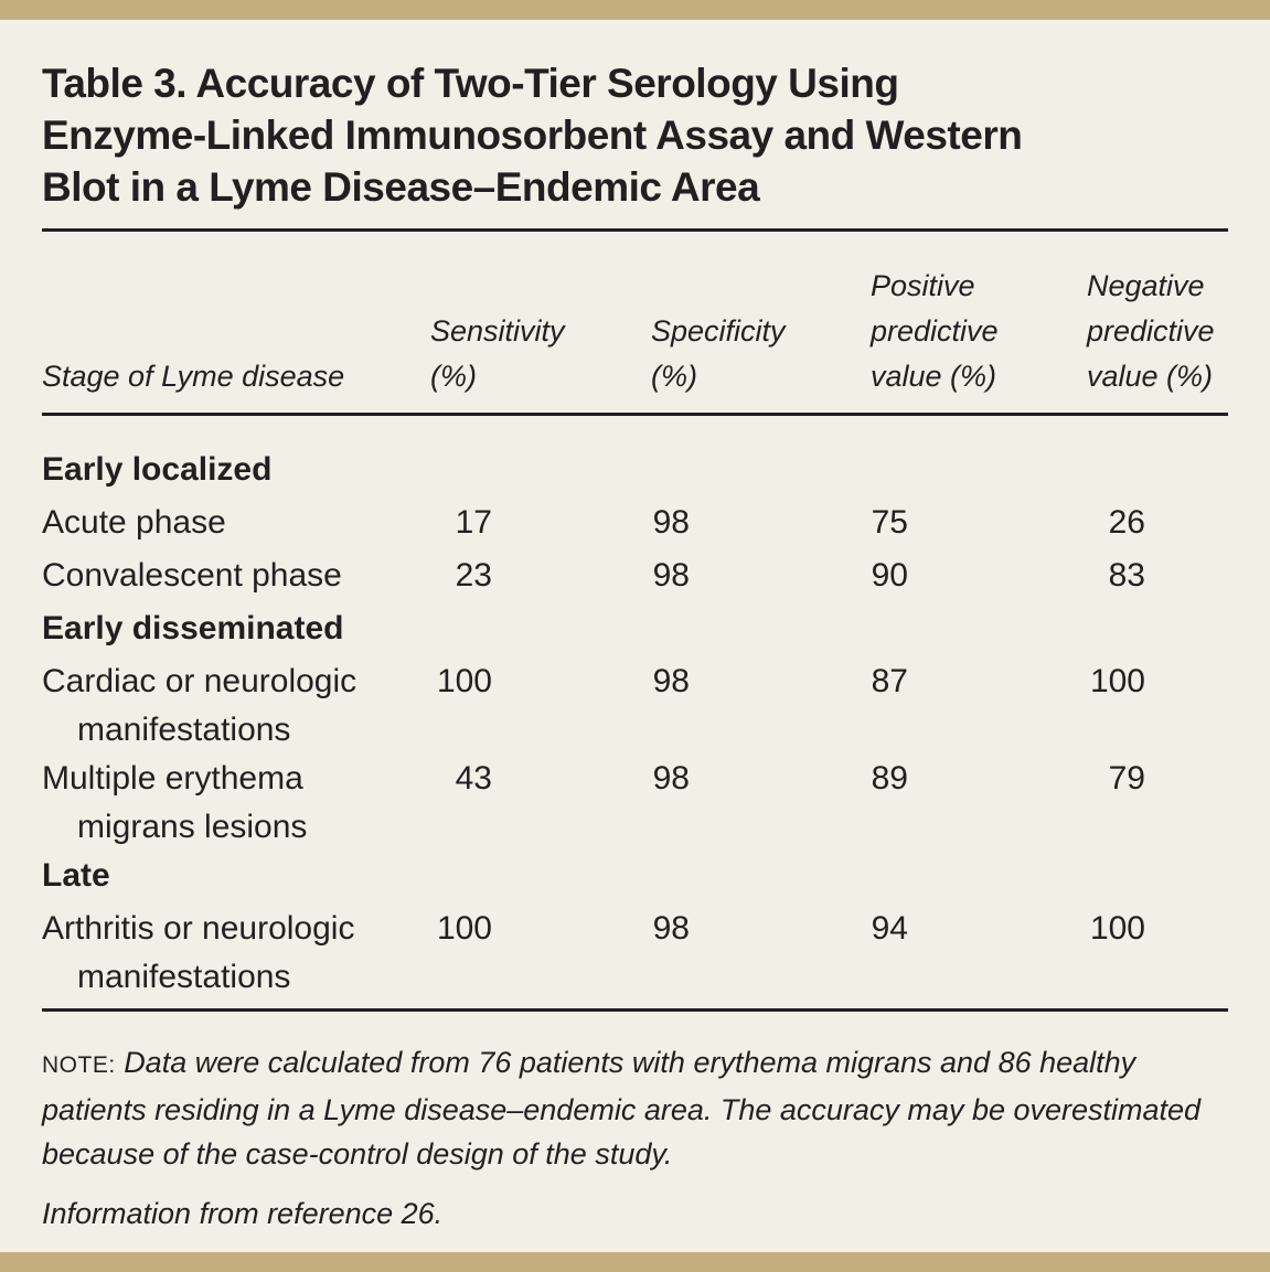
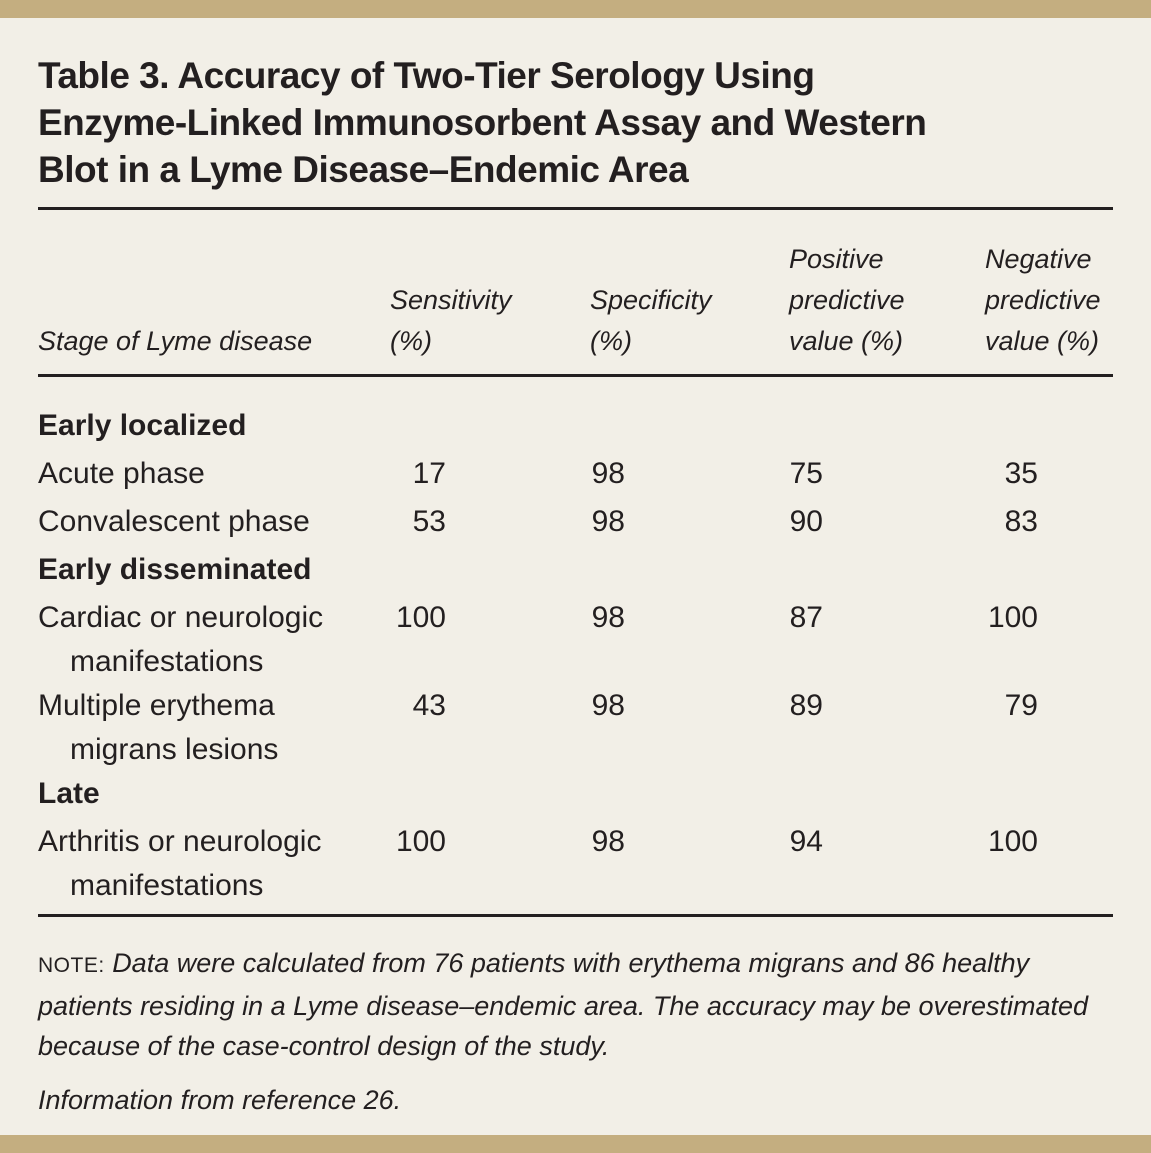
  Table 3. Accuracy of Two-Tier Serology Using
  Enzyme-Linked Immunosorbent Assay and Western
  Blot in a Lyme Disease–Endemic Area
  Stage of Lyme disease
  Sensitivity
  (%)
  Specificity
  (%)
  Positive
  predictive
  value (%)
  Negative
  predictive
  value (%)
  Early localized
  Acute phase
  17
  98
  75
- 26
+ 35
  Convalescent phase
- 23
+ 53
  98
  90
  83
  Early disseminated
  Cardiac or neurologic
  manifestations
  100
  98
  87
  100
  Multiple erythema
  migrans lesions
  43
  98
  89
  79
  Late
  Arthritis or neurologic
  manifestations
  100
  98
  94
  100
  NOTE: Data were calculated from 76 patients with erythema migrans and 86 healthy patients residing in a Lyme disease–endemic area. The accuracy may be overestimated because of the case-control design of the study.
  Information from reference 26.
